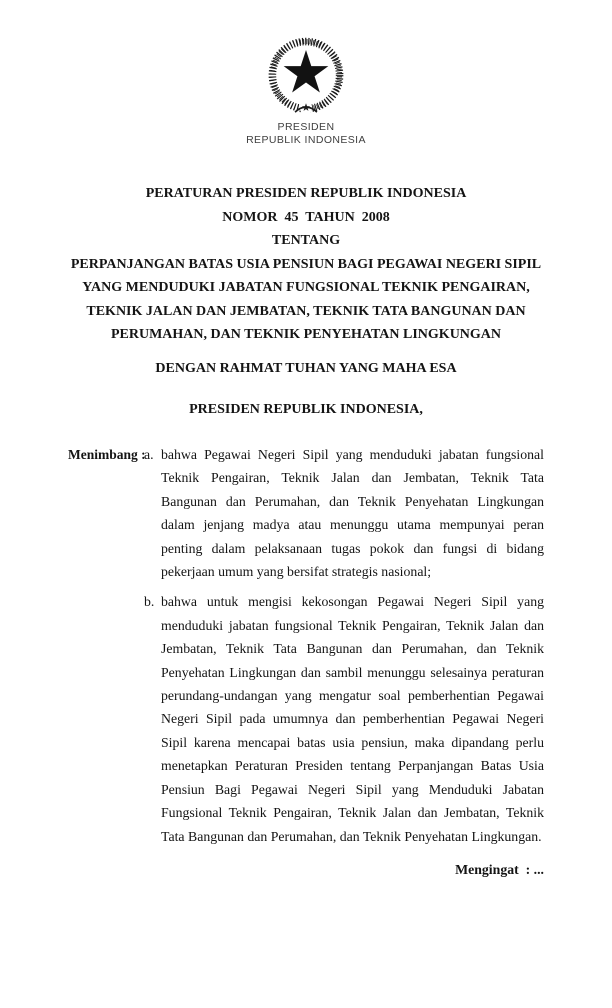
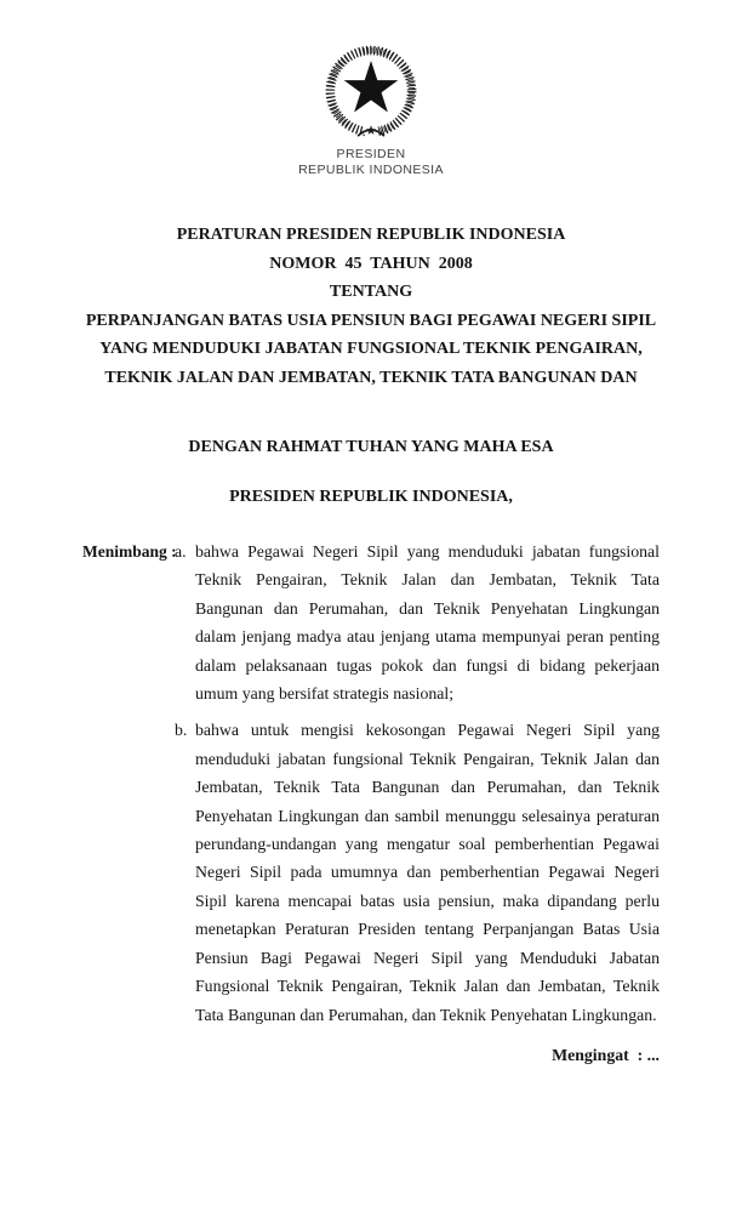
  PRESIDEN
  REPUBLIK INDONESIA
  PERATURAN PRESIDEN REPUBLIK INDONESIA
  NOMOR 45 TAHUN 2008
  TENTANG
  PERPANJANGAN BATAS USIA PENSIUN BAGI PEGAWAI NEGERI SIPIL
  YANG MENDUDUKI JABATAN FUNGSIONAL TEKNIK PENGAIRAN,
  TEKNIK JALAN DAN JEMBATAN, TEKNIK TATA BANGUNAN DAN
- PERUMAHAN, DAN TEKNIK PENYEHATAN LINGKUNGAN
  DENGAN RAHMAT TUHAN YANG MAHA ESA
  PRESIDEN REPUBLIK INDONESIA,
  Menimbang :
  a.
- bahwa Pegawai Negeri Sipil yang menduduki jabatan fungsional Teknik Pengairan, Teknik Jalan dan Jembatan, Teknik Tata Bangunan dan Perumahan, dan Teknik Penyehatan Lingkungan dalam jenjang madya atau menunggu utama mempunyai peran penting dalam pelaksanaan tugas pokok dan fungsi di bidang pekerjaan umum yang bersifat strategis nasional;
+ bahwa Pegawai Negeri Sipil yang menduduki jabatan fungsional Teknik Pengairan, Teknik Jalan dan Jembatan, Teknik Tata Bangunan dan Perumahan, dan Teknik Penyehatan Lingkungan dalam jenjang madya atau jenjang utama mempunyai peran penting dalam pelaksanaan tugas pokok dan fungsi di bidang pekerjaan umum yang bersifat strategis nasional;
  b.
  bahwa untuk mengisi kekosongan Pegawai Negeri Sipil yang menduduki jabatan fungsional Teknik Pengairan, Teknik Jalan dan Jembatan, Teknik Tata Bangunan dan Perumahan, dan Teknik Penyehatan Lingkungan dan sambil menunggu selesainya peraturan perundang-undangan yang mengatur soal pemberhentian Pegawai Negeri Sipil pada umumnya dan pemberhentian Pegawai Negeri Sipil karena mencapai batas usia pensiun, maka dipandang perlu menetapkan Peraturan Presiden tentang Perpanjangan Batas Usia Pensiun Bagi Pegawai Negeri Sipil yang Menduduki Jabatan Fungsional Teknik Pengairan, Teknik Jalan dan Jembatan, Teknik Tata Bangunan dan Perumahan, dan Teknik Penyehatan Lingkungan.
  Mengingat : ...
